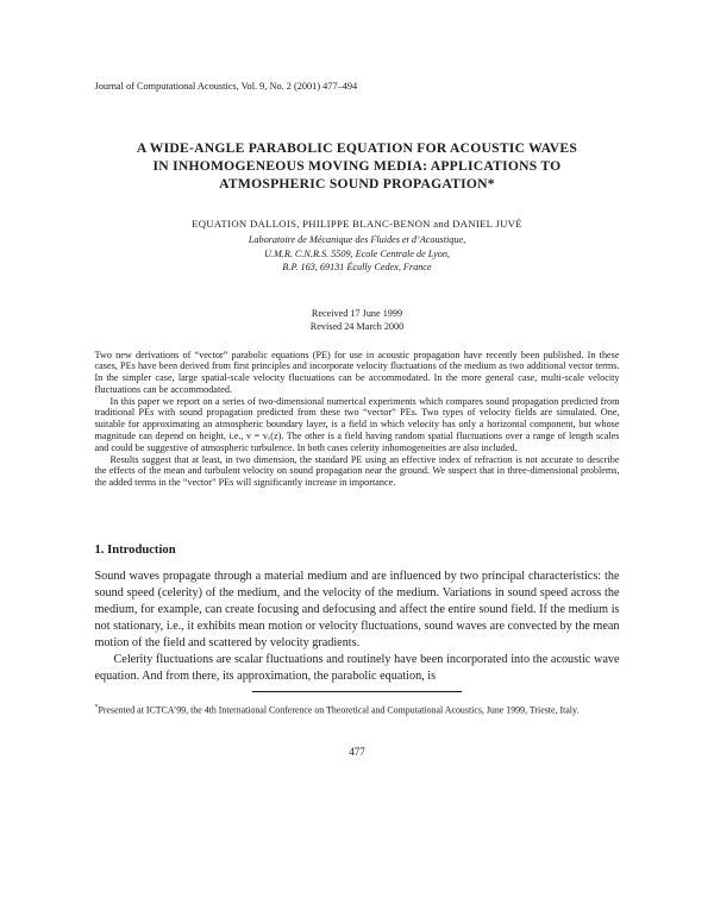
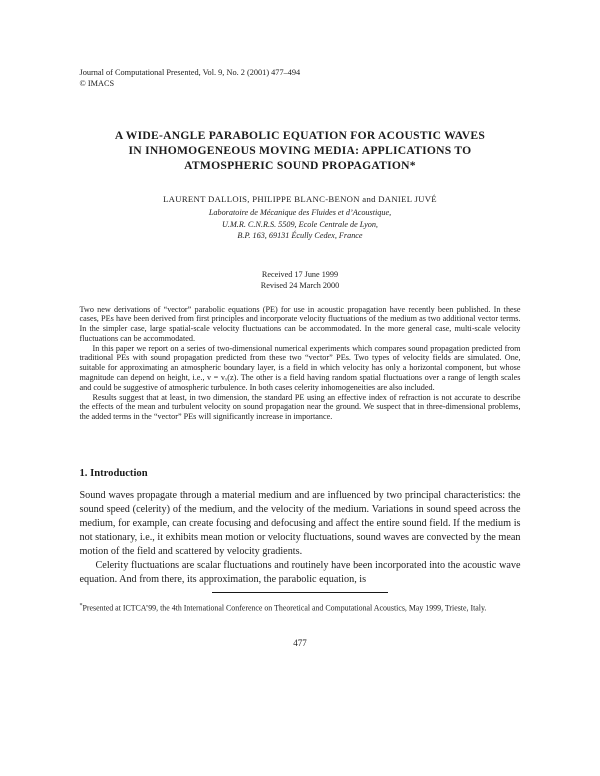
- Journal of Computational Acoustics, Vol. 9, No. 2 (2001) 477–494
+ Journal of Computational Presented, Vol. 9, No. 2 (2001) 477–494
+ © IMACS
  A WIDE-ANGLE PARABOLIC EQUATION FOR ACOUSTIC WAVES
  IN INHOMOGENEOUS MOVING MEDIA: APPLICATIONS TO
  ATMOSPHERIC SOUND PROPAGATION*
- EQUATION DALLOIS, PHILIPPE BLANC-BENON and DANIEL JUVÉ
+ LAURENT DALLOIS, PHILIPPE BLANC-BENON and DANIEL JUVÉ
  Laboratoire de Mécanique des Fluides et d’Acoustique,
  U.M.R. C.N.R.S. 5509, Ecole Centrale de Lyon,
  B.P. 163, 69131 Écully Cedex, France
  Received 17 June 1999
  Revised 24 March 2000
  Two new derivations of “vector” parabolic equations (PE) for use in acoustic propagation have recently been published. In these cases, PEs have been derived from first principles and incorporate velocity fluctuations of the medium as two additional vector terms. In the simpler case, large spatial-scale velocity fluctuations can be accommodated. In the more general case, multi-scale velocity fluctuations can be accommodated.
  In this paper we report on a series of two-dimensional numerical experiments which compares sound propagation predicted from traditional PEs with sound propagation predicted from these two “vector” PEs. Two types of velocity fields are simulated. One, suitable for approximating an atmospheric boundary layer, is a field in which velocity has only a horizontal component, but whose magnitude can depend on height, i.e., v = vₓ(z). The other is a field having random spatial fluctuations over a range of length scales and could be suggestive of atmospheric turbulence. In both cases celerity inhomogeneities are also included.
  Results suggest that at least, in two dimension, the standard PE using an effective index of refraction is not accurate to describe the effects of the mean and turbulent velocity on sound propagation near the ground. We suspect that in three-dimensional problems, the added terms in the “vector” PEs will significantly increase in importance.
  1. Introduction
  Sound waves propagate through a material medium and are influenced by two principal characteristics: the sound speed (celerity) of the medium, and the velocity of the medium. Variations in sound speed across the medium, for example, can create focusing and defocusing and affect the entire sound field. If the medium is not stationary, i.e., it exhibits mean motion or velocity fluctuations, sound waves are convected by the mean motion of the field and scattered by velocity gradients.
  Celerity fluctuations are scalar fluctuations and routinely have been incorporated into the acoustic wave equation. And from there, its approximation, the parabolic equation, is
- Presented at ICTCA’99, the 4th International Conference on Theoretical and Computational Acoustics, June 1999, Trieste, Italy.
+ Presented at ICTCA’99, the 4th International Conference on Theoretical and Computational Acoustics, May 1999, Trieste, Italy.
  477
